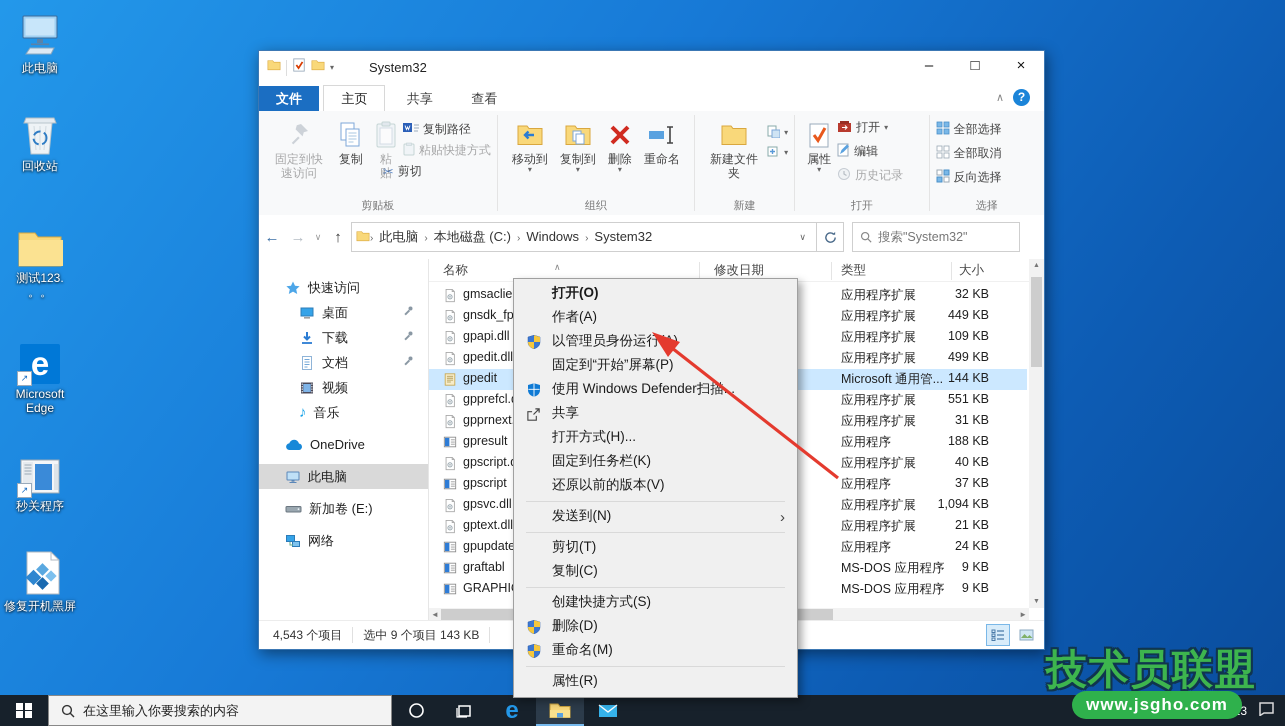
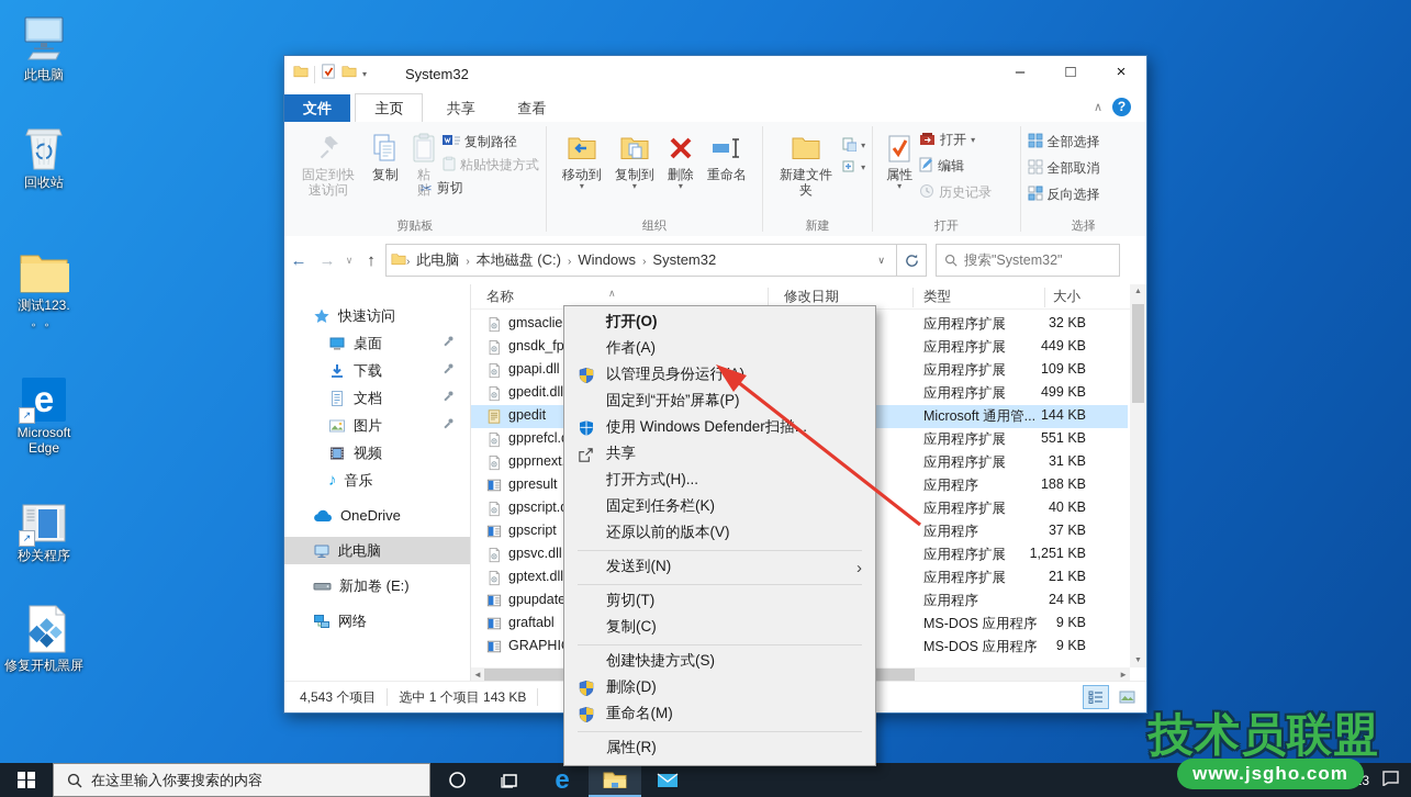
  此电脑
  回收站
  测试123.
  。。
  e
  ↗
  Microsoft Edge
  ↗
  秒关程序
  修复开机黑屏
  ▾
  System32
  –
  □
  ×
  文件 主页 共享 查看
  ∧
  ?
  固定到快速访问
  复制
  粘贴
  复制路径
  粘贴快捷方式
  ✂
  剪切
  剪贴板
  移动到
  ▾
  复制到
  ▾
  删除
  ▾
  重命名
  组织
  新建文件夹
  ▾
  ▾
  新建
  属性
  ▾
  打开
  ▾
  编辑
  历史记录
  打开
  全部选择
  全部取消
  反向选择
  选择
  ←
  →
  ∨
  ↑
  › 此电脑 › 本地磁盘 (C:) › Windows › System32
  ∨
  搜索"System32"
  快速访问
  桌面
  下载
  文档
+ 图片
  视频
  ♪
  音乐
  OneDrive
  此电脑
  新加卷 (E:)
  网络
  ∧
  名称
  修改日期
  类型
  大小
  gmsaclie
  应用程序扩展
  32 KB
  gnsdk_fp
  应用程序扩展
  449 KB
  gpapi.dll
  应用程序扩展
  109 KB
  gpedit.dll
  应用程序扩展
  499 KB
  gpedit
  Microsoft 通用管...
  144 KB
  gpprefcl.
  应用程序扩展
  551 KB
  gpprnext
  应用程序扩展
  31 KB
  gpresult
  应用程序
  188 KB
  gpscript.
  应用程序扩展
  40 KB
  gpscript
  应用程序
  37 KB
  gpsvc.dll
  应用程序扩展
- 1,094 KB
+ 1,251 KB
  gptext.dll
  应用程序扩展
  21 KB
  gpupdate
  应用程序
  24 KB
  graftabl
  MS-DOS 应用程序
  9 KB
  GRAPHI
  MS-DOS 应用程序
  9 KB
  ◄
  ►
  4,543 个项目
- 选中 9 个项目 143 KB
+ 选中 1 个项目 143 KB
  打开(O)
  作者(A)
  以管理员身份运行
  固定到“开始”屏幕(P)
  使用 Windows Defender扫描..
  共享
  打开方式(H)...
  固定到任务栏(K)
  还原以前的版本(V)
  发送到(N)
  ›
  剪切(T)
  复制(C)
  创建快捷方式(S)
  删除(D)
  重命名(M)
  属性(R)
  在这里输入你要搜索的内容
  e
  技术员联盟
  www.jsgho.com
